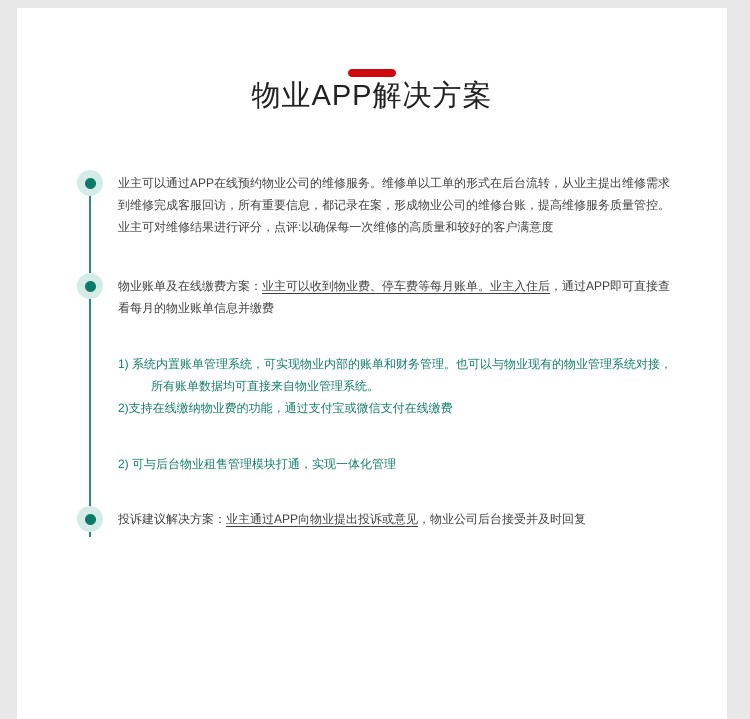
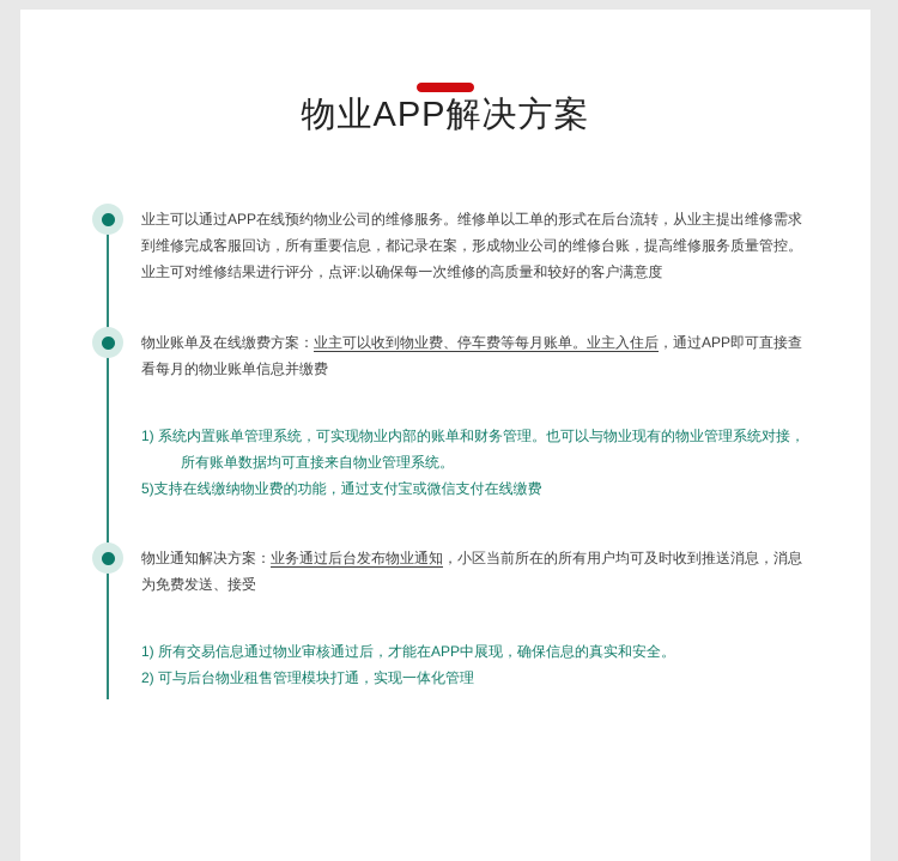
  物业APP解决方案
  业主可以通过APP在线预约物业公司的维修服务。维修单以工单的形式在后台流转，从业主提出维修需求到维修完成客服回访，所有重要信息，都记录在案，形成物业公司的维修台账，提高维修服务质量管控。业主可对维修结果进行评分，点评:以确保每一次维修的高质量和较好的客户满意度
  物业账单及在线缴费方案：业主可以收到物业费、停车费等每月账单。业主入住后，通过APP即可直接查看每月的物业账单信息并缴费
  1) 系统内置账单管理系统，可实现物业内部的账单和财务管理。也可以与物业现有的物业管理系统对接，所有账单数据均可直接来自物业管理系统。
- 2)支持在线缴纳物业费的功能，通过支付宝或微信支付在线缴费
+ 5)支持在线缴纳物业费的功能，通过支付宝或微信支付在线缴费
+ 物业通知解决方案：业务通过后台发布物业通知，小区当前所在的所有用户均可及时收到推送消息，消息为免费发送、接受
+ 1) 所有交易信息通过物业审核通过后，才能在APP中展现，确保信息的真实和安全。
  2) 可与后台物业租售管理模块打通，实现一体化管理
- 投诉建议解决方案：业主通过APP向物业提出投诉或意见，物业公司后台接受并及时回复
